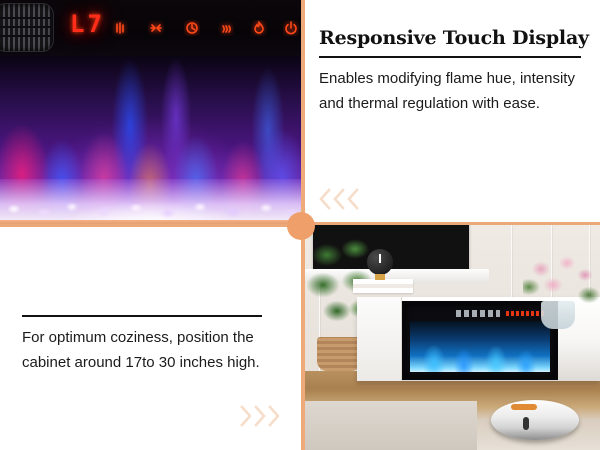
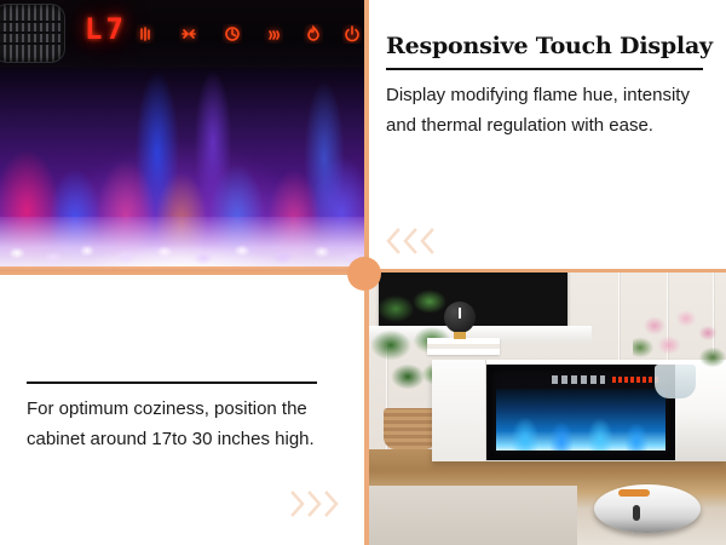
  L7
  Responsive Touch Display
- Enables modifying flame hue, intensity and thermal regulation with ease.
+ Display modifying flame hue, intensity and thermal regulation with ease.
  For optimum coziness, position the cabinet around 17to 30 inches high.
